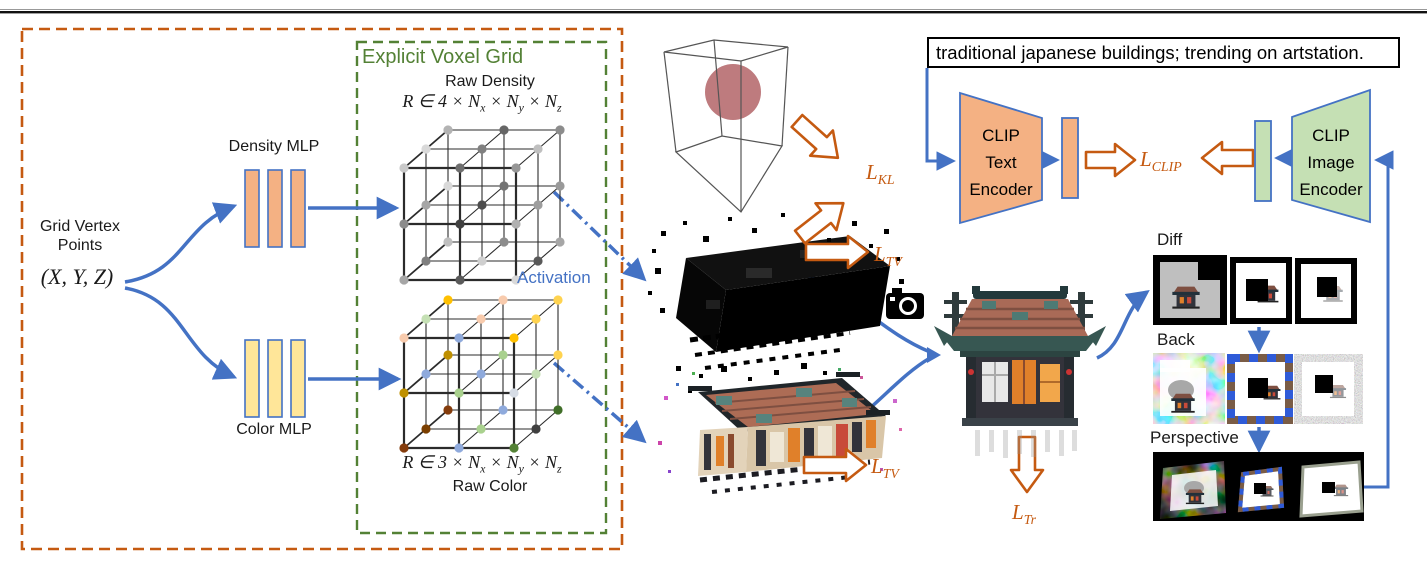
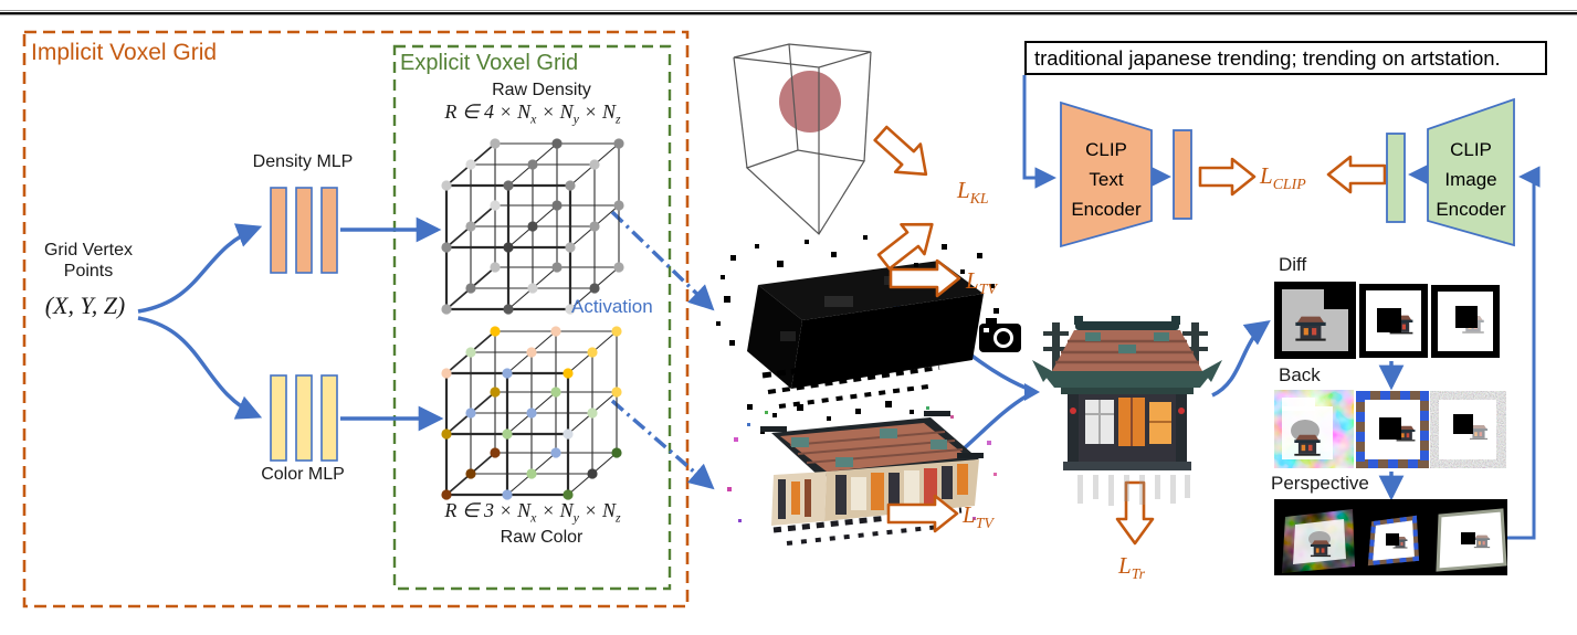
+ Implicit Voxel Grid
  Explicit Voxel Grid
  Grid Vertex
  Points
  (X, Y, Z)
  Density MLP
  Color MLP
  Raw Density
  R ∈ 4 × Nx × Ny × Nz
  Activation
  R ∈ 3 × Nx × Ny × Nz
  Raw Color
  LKL
  LTV
  LTV
  LCLIP
  LTr
- traditional japanese buildings; trending on artstation.
+ traditional japanese trending; trending on artstation.
  CLIP
  Text
  Encoder
  CLIP
  Image
  Encoder
  Diff
  Back
  Perspective
